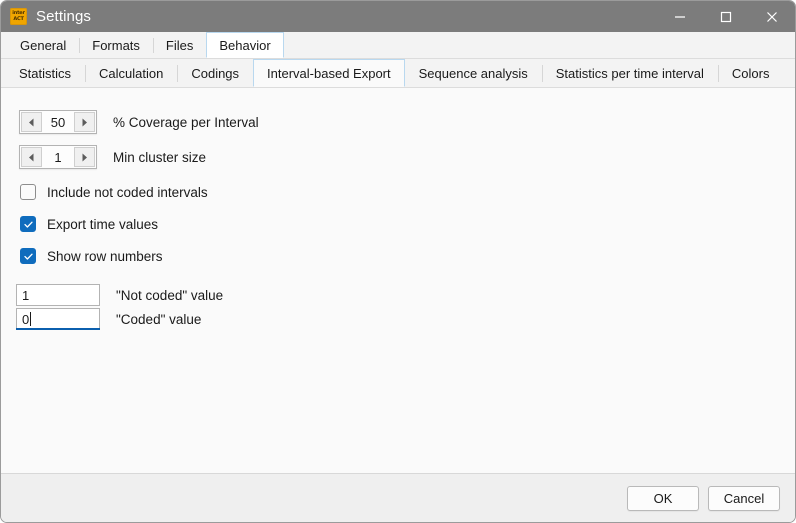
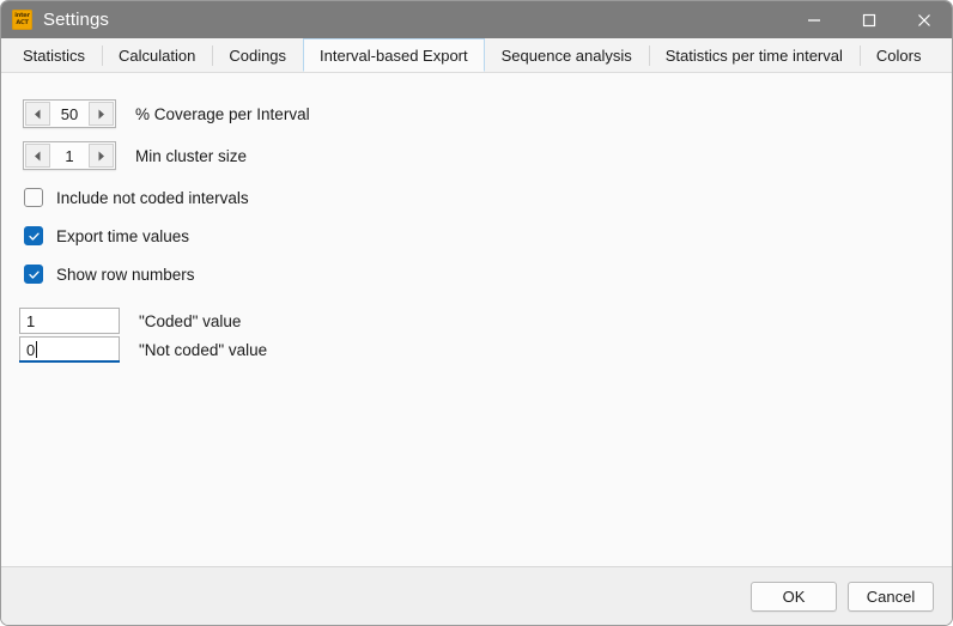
  Settings
- General
- Formats
- Files
- Behavior
  Statistics
  Calculation
  Codings
  Interval-based Export
  Sequence analysis
  Statistics per time interval
  Colors
  50
  % Coverage per Interval
  1
  Min cluster size
  Include not coded intervals
  Export time values
  Show row numbers
  1
- "Not coded" value
+ "Coded" value
  0
- "Coded" value
+ "Not coded" value
  OK
  Cancel
